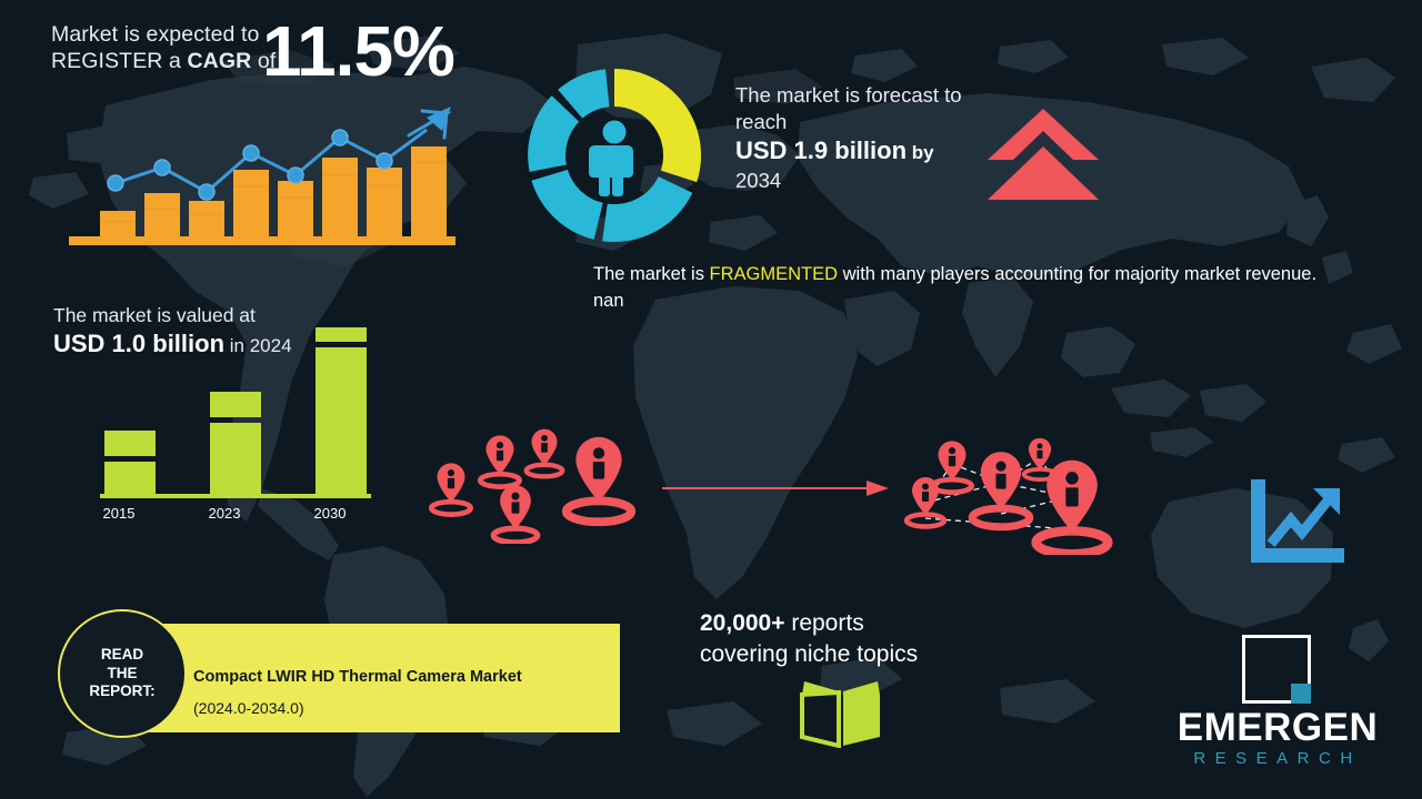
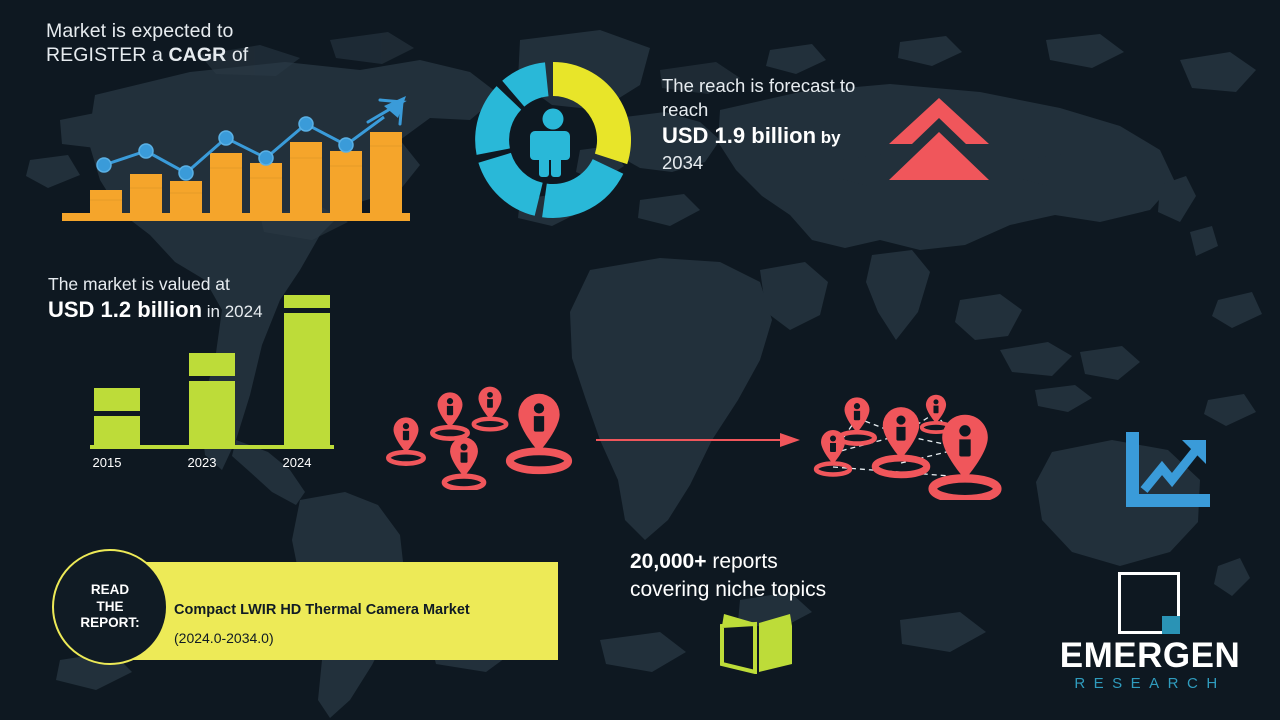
  Market is expected to
  REGISTER a CAGR of
- 11.5%
- The market is forecast to
+ The reach is forecast to
  reach
  USD 1.9 billion by
  2034
- The market is FRAGMENTED with many players accounting for majority market revenue. nan
  The market is valued at
- USD 1.0 billion in 2024
+ USD 1.2 billion in 2024
  2015
  2023
- 2030
+ 2024
  20,000+ reports
  covering niche topics
  Compact LWIR HD Thermal Camera Market
  (2024.0-2034.0)
  READ
  THE
  REPORT:
  EMERGEN
  RESEARCH
